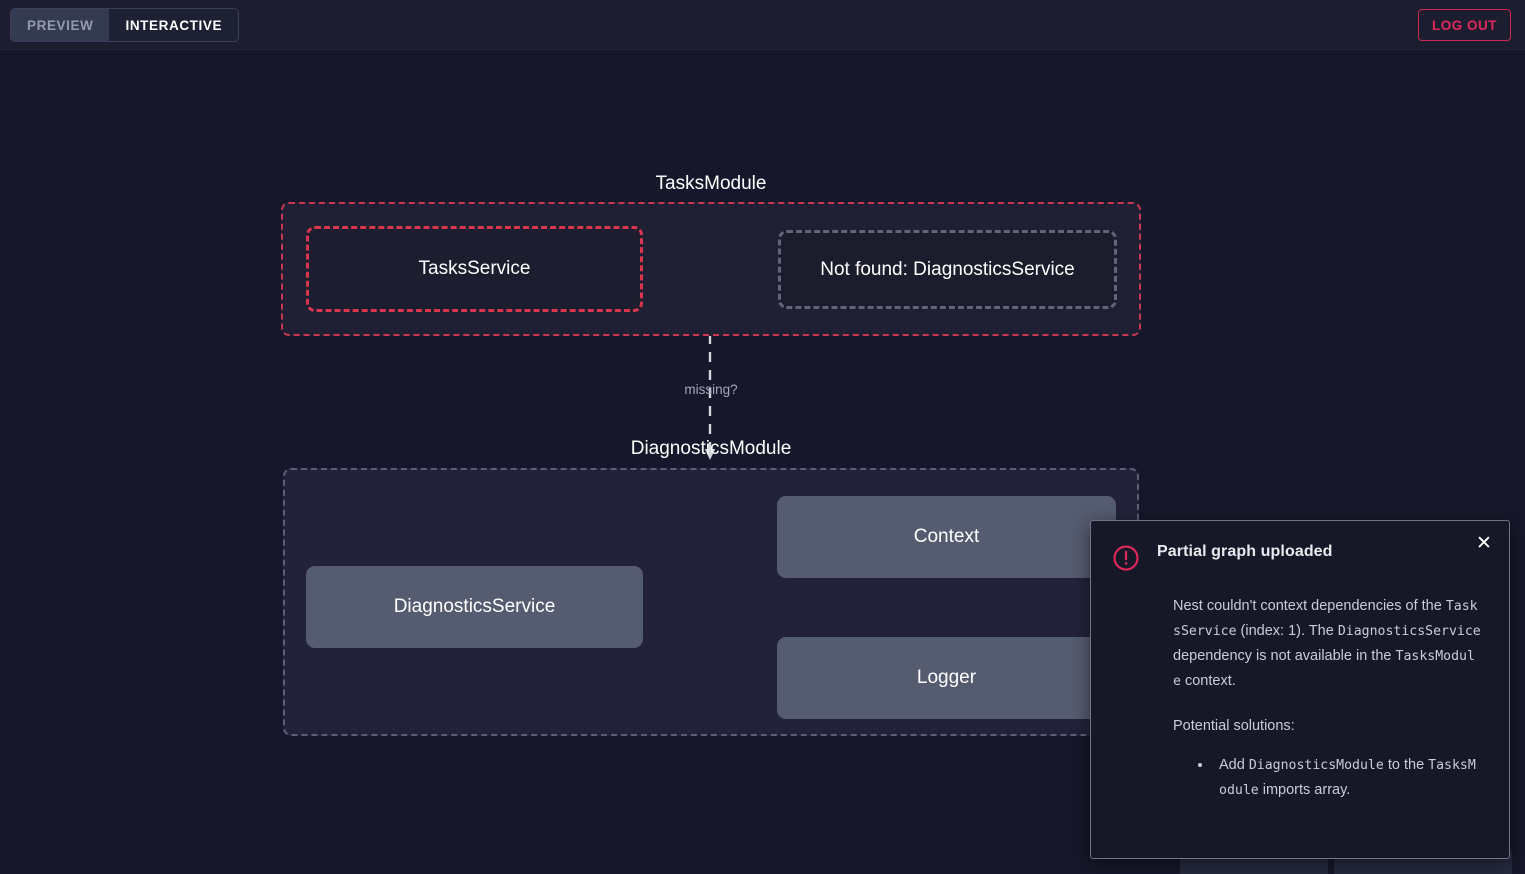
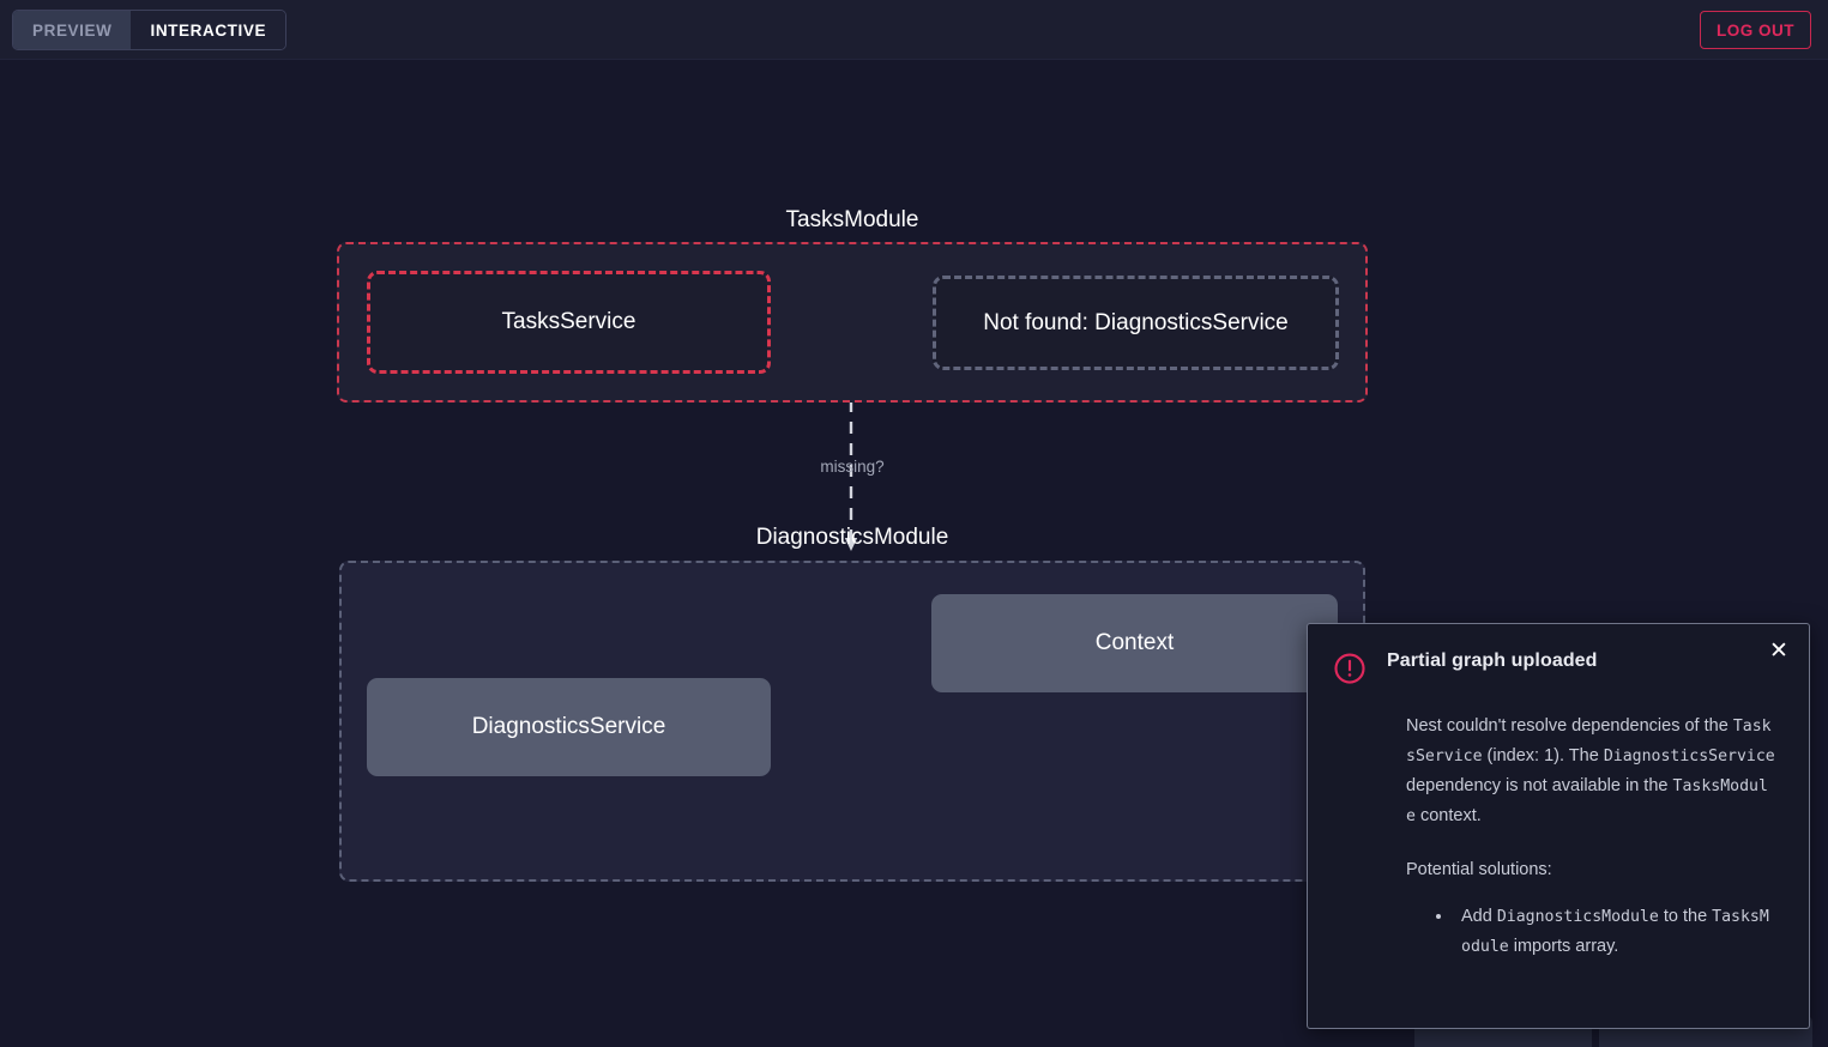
  PREVIEW
  INTERACTIVE
  LOG OUT
  TasksModule
  TasksService
  Not found: DiagnosticsService
  missing?
  DiagnosticsModule
  DiagnosticsService
  Context
- Logger
  ✕
  Partial graph uploaded
- Nest couldn't context dependencies of the TasksService (index: 1). The DiagnosticsService dependency is not available in the TasksModule context.
+ Nest couldn't resolve dependencies of the TasksService (index: 1). The DiagnosticsService dependency is not available in the TasksModule context.
  Potential solutions:
  Add DiagnosticsModule to the TasksModule imports array.
